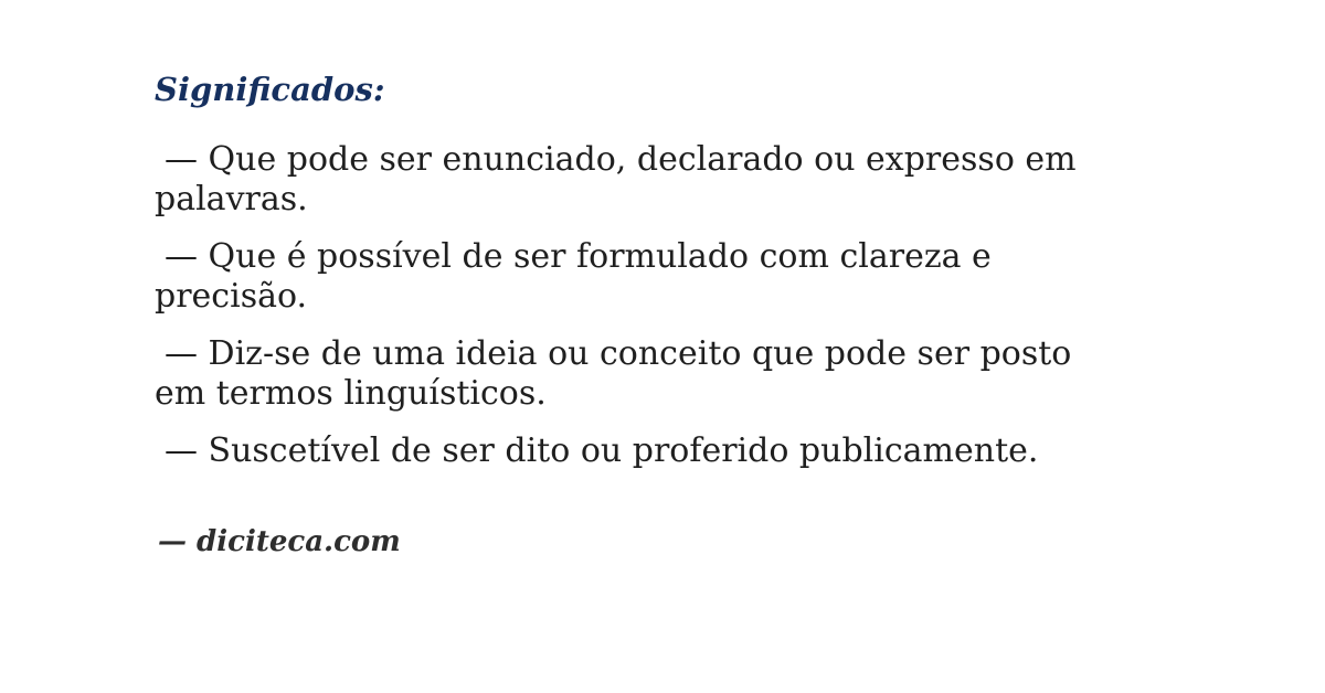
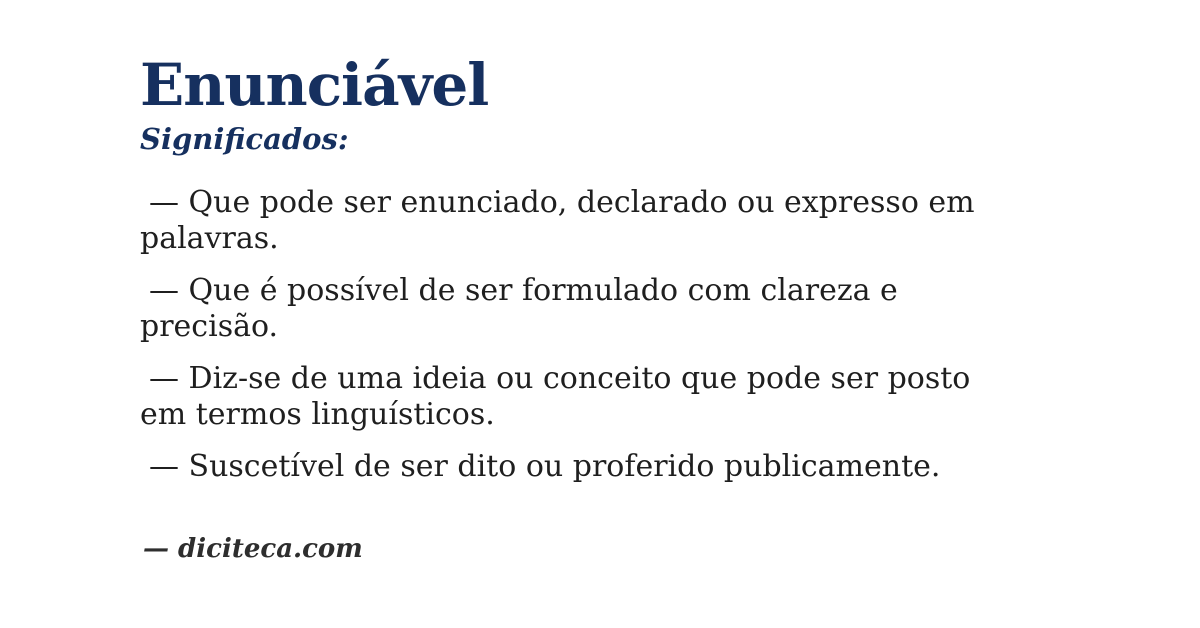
+ Enunciável
  Significados:
  — Que pode ser enunciado, declarado ou expresso em
  palavras.
  — Que é possível de ser formulado com clareza e
  precisão.
  — Diz-se de uma ideia ou conceito que pode ser posto
  em termos linguísticos.
  — Suscetível de ser dito ou proferido publicamente.
  — diciteca.com
